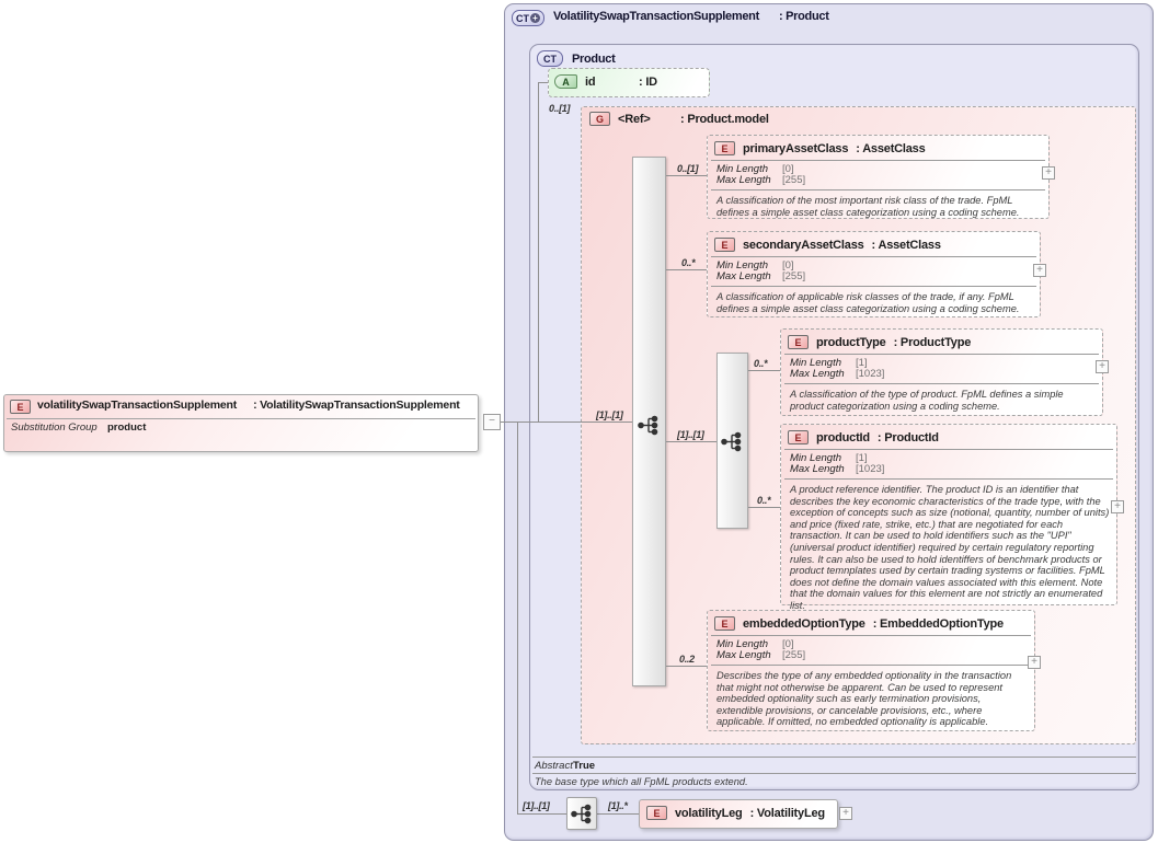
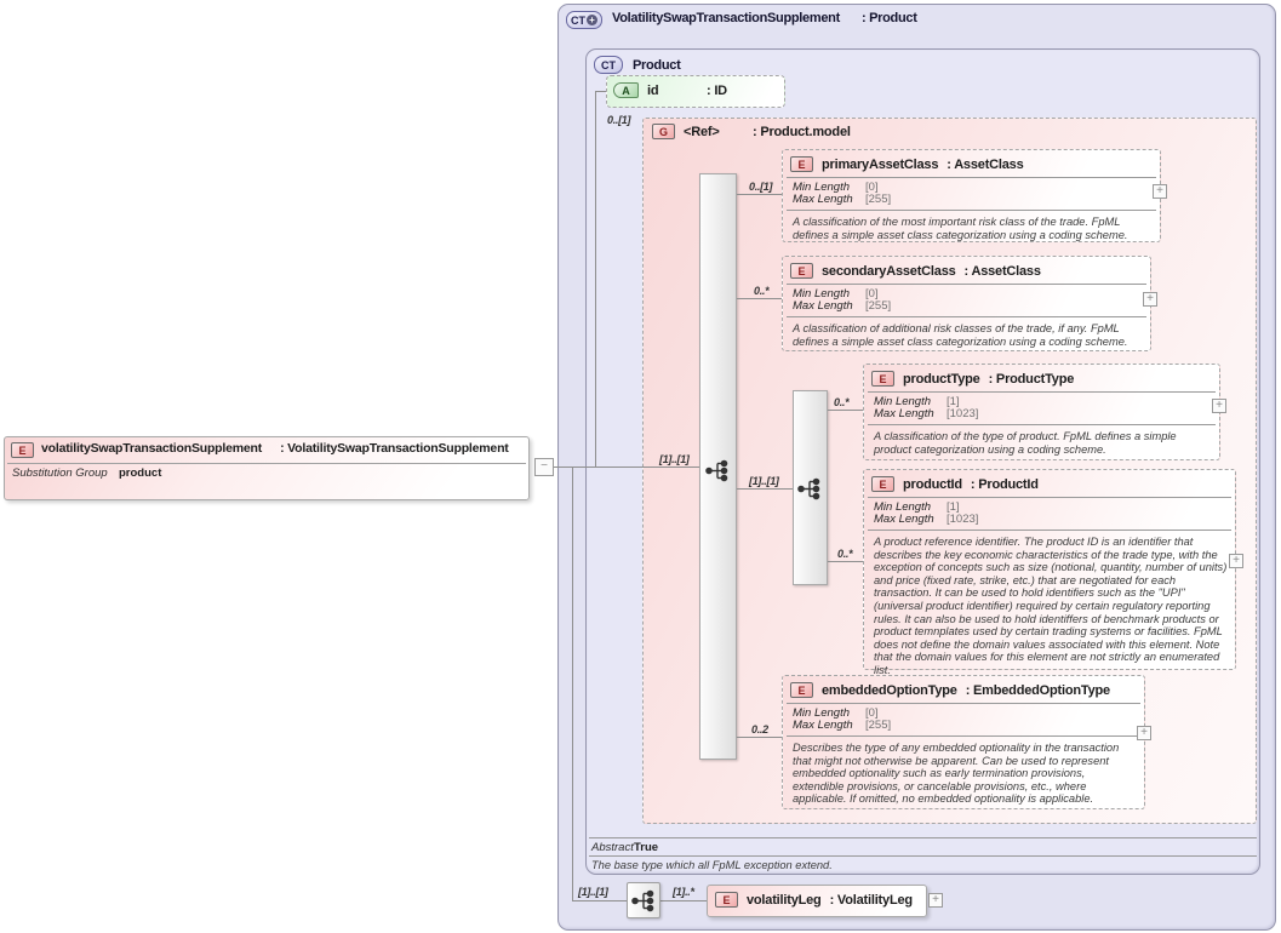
  CT
  +
  VolatilitySwapTransactionSupplement
  : Product
  CT
  Product
  Abstract
  True
- The base type which all FpML products extend.
+ The base type which all FpML exception extend.
  A
  id
  : ID
  G
  <Ref>
  : Product.model
  0..[1]
  [1]..[1]
  0..[1]
  0..*
  [1]..[1]
  0..*
  0..*
  0..2
  [1]..[1]
  [1]..*
  E
  primaryAssetClass
  : AssetClass
  Min Length
  [0]
  Max Length
  [255]
  A classification of the most important risk class of the trade. FpML defines a simple asset class categorization using a coding scheme.
  E
  secondaryAssetClass
  : AssetClass
  Min Length
  [0]
  Max Length
  [255]
- A classification of applicable risk classes of the trade, if any. FpML defines a simple asset class categorization using a coding scheme.
+ A classification of additional risk classes of the trade, if any. FpML defines a simple asset class categorization using a coding scheme.
  E
  productType
  : ProductType
  Min Length
  [1]
  Max Length
  [1023]
  A classification of the type of product. FpML defines a simple product categorization using a coding scheme.
  E
  productId
  : ProductId
  Min Length
  [1]
  Max Length
  [1023]
  A product reference identifier. The product ID is an identifier that describes the key economic characteristics of the trade type, with the exception of concepts such as size (notional, quantity, number of units) and price (fixed rate, strike, etc.) that are negotiated for each transaction. It can be used to hold identifiers such as the "UPI" (universal product identifier) required by certain regulatory reporting rules. It can also be used to hold identiffers of benchmark products or product temnplates used by certain trading systems or facilities. FpML does not define the domain values associated with this element. Note that the domain values for this element are not strictly an enumerated list.
  E
  embeddedOptionType
  : EmbeddedOptionType
  Min Length
  [0]
  Max Length
  [255]
  Describes the type of any embedded optionality in the transaction that might not otherwise be apparent. Can be used to represent embedded optionality such as early termination provisions, extendible provisions, or cancelable provisions, etc., where applicable. If omitted, no embedded optionality is applicable.
  E
  volatilitySwapTransactionSupplement
  : VolatilitySwapTransactionSupplement
  Substitution Group
  product
  −
  E
  volatilityLeg
  : VolatilityLeg
  +
  +
  +
  +
  +
  +
